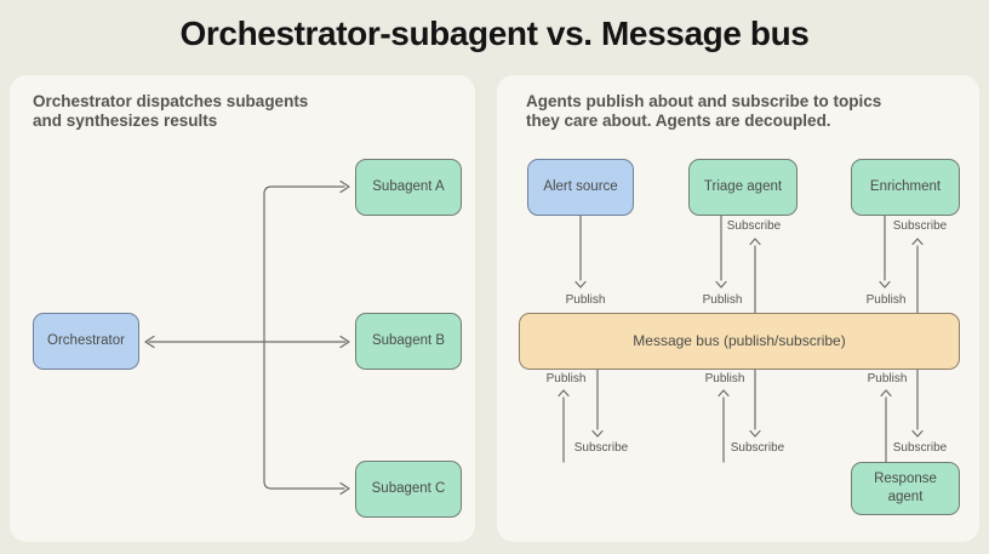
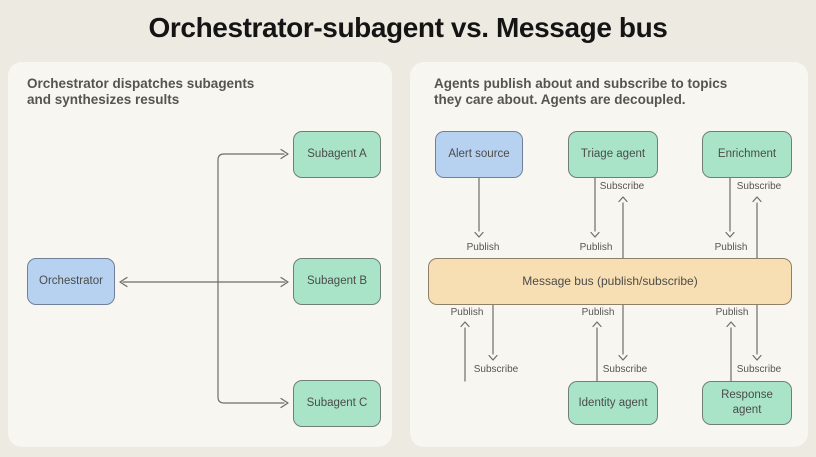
  Orchestrator-subagent vs. Message bus
  Orchestrator dispatches subagents
  and synthesizes results
  Orchestrator
  Subagent A
  Subagent B
  Subagent C
  Agents publish about and subscribe to topics
  they care about. Agents are decoupled.
  Alert source
  Triage agent
  Enrichment
  Message bus (publish/subscribe)
+ Identity agent
  Response agent
  Publish
  Publish
  Subscribe
  Publish
  Subscribe
  Publish
  Subscribe
  Publish
  Subscribe
  Publish
  Subscribe
